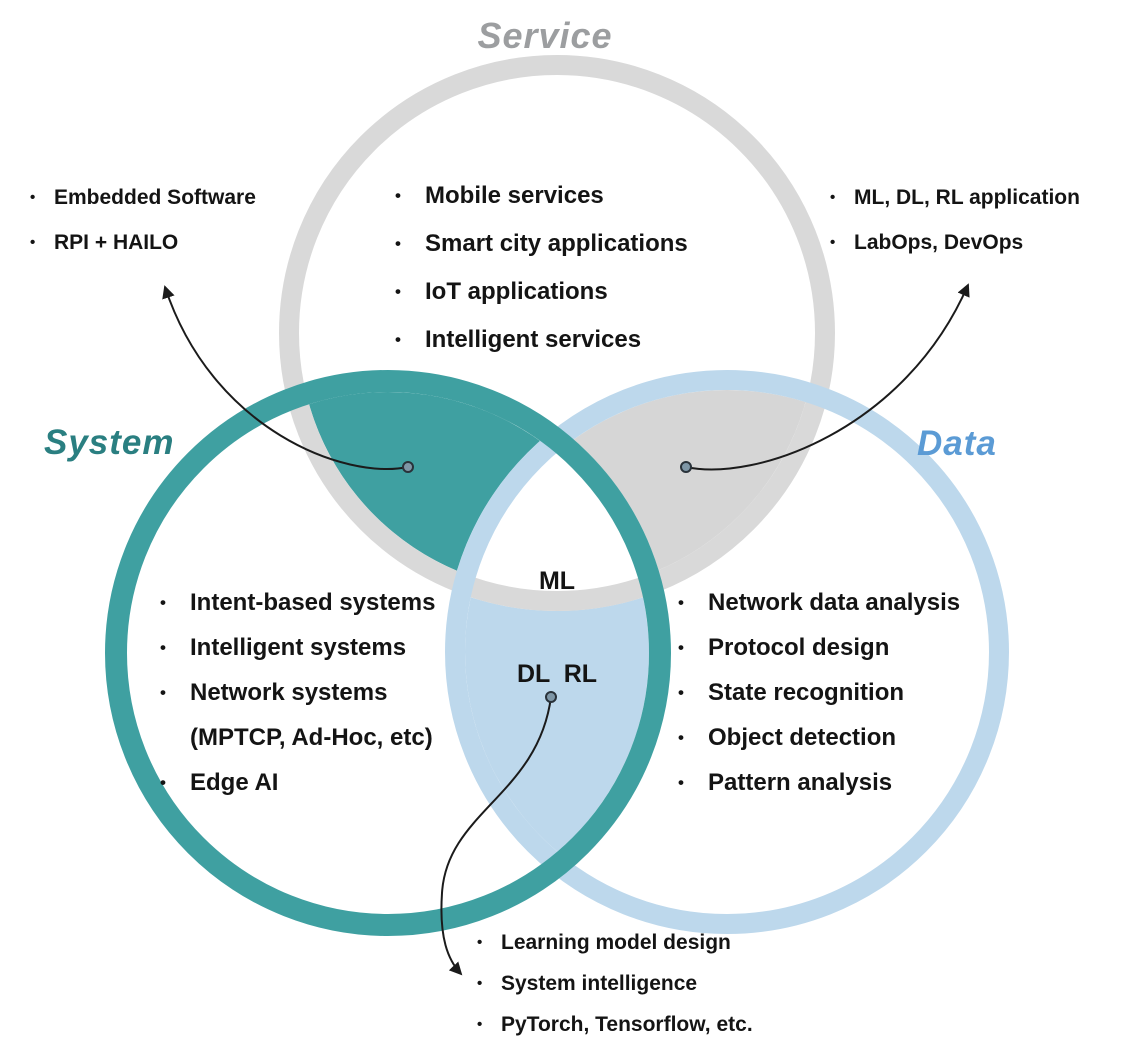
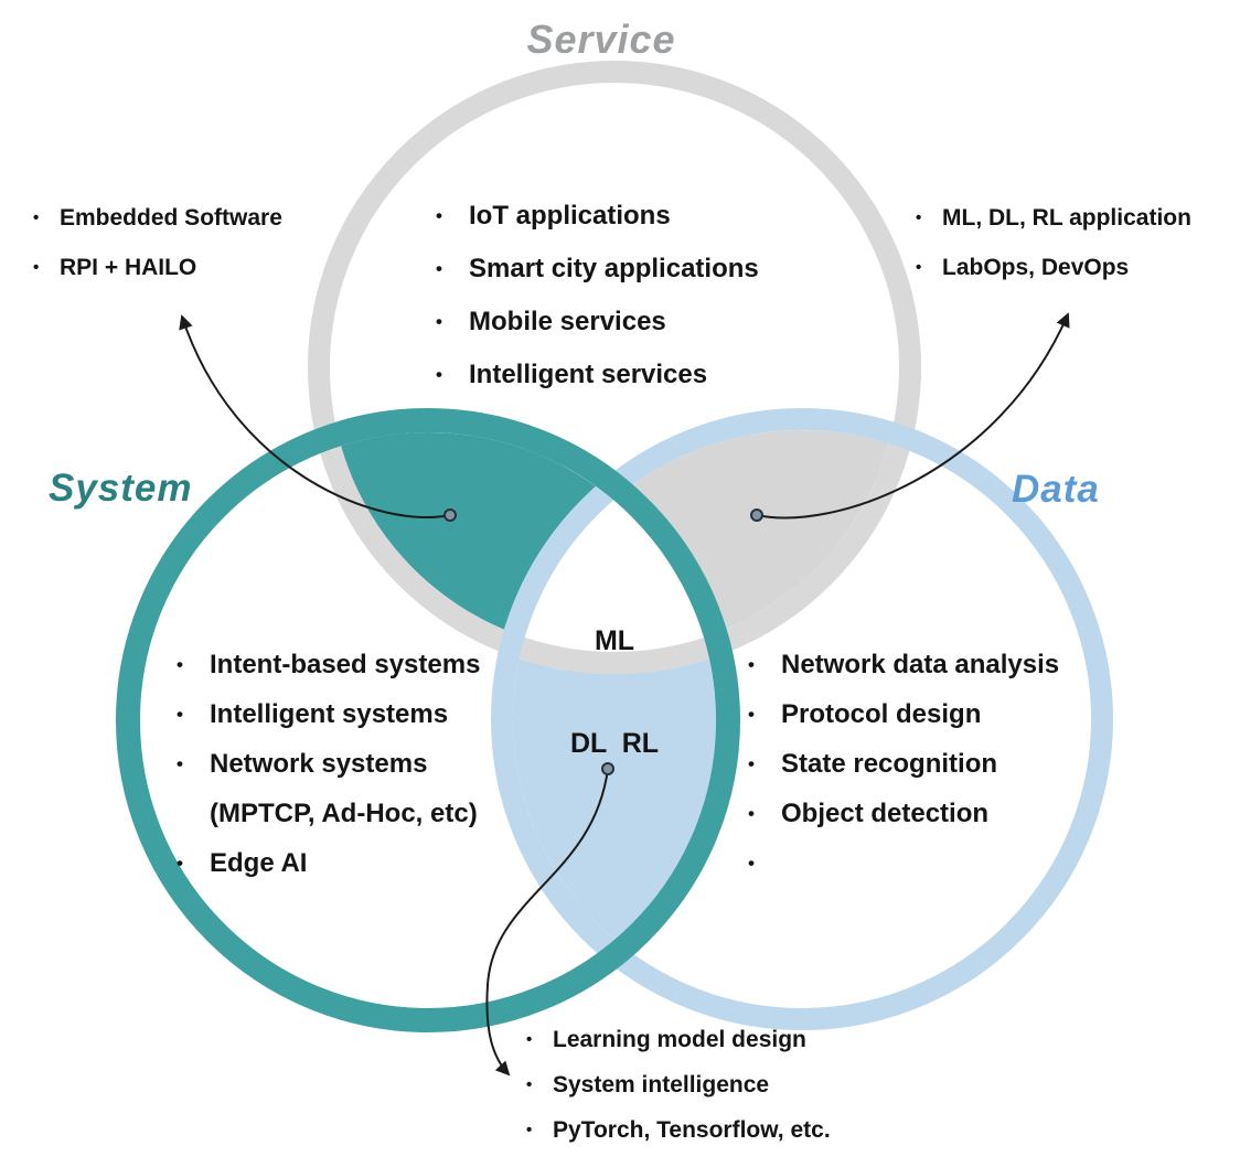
  Service
  System
  Data
  ML
  DL RL
  •
- Mobile services
+ IoT applications
  •
  Smart city applications
  •
- IoT applications
+ Mobile services
  •
  Intelligent services
  •
  Intent-based systems
  •
  Intelligent systems
  •
  Network systems
  (MPTCP, Ad-Hoc, etc)
  •
  Edge AI
  •
  Network data analysis
  •
  Protocol design
  •
  State recognition
  •
  Object detection
  •
- Pattern analysis
  •
  Embedded Software
  •
  RPI + HAILO
  •
  ML, DL, RL application
  •
  LabOps, DevOps
  •
  Learning model design
  •
  System intelligence
  •
  PyTorch, Tensorflow, etc.
